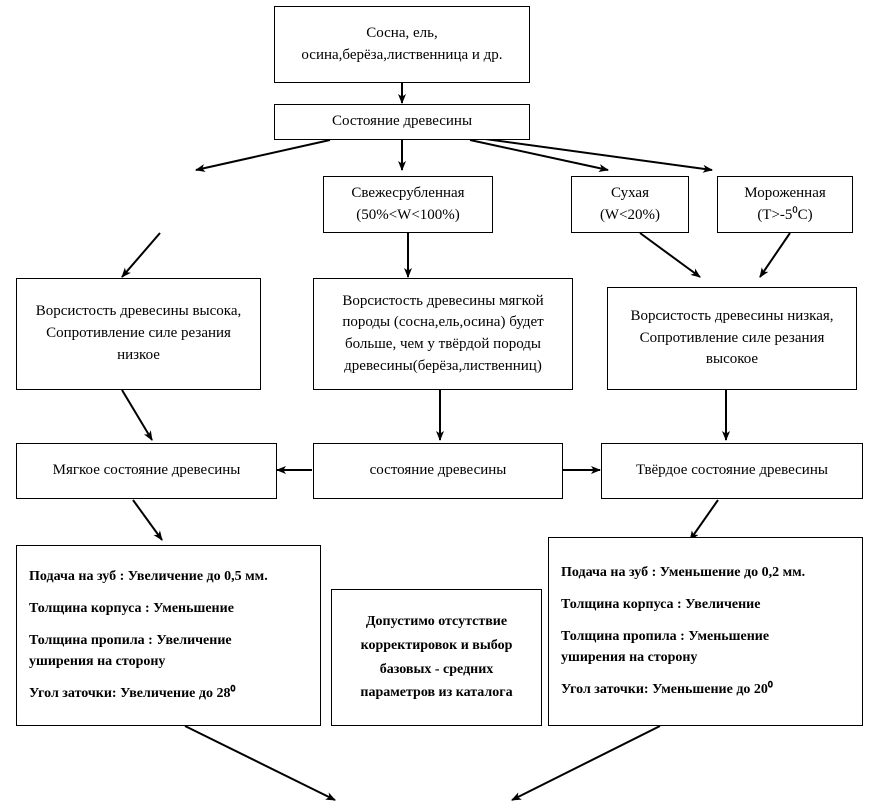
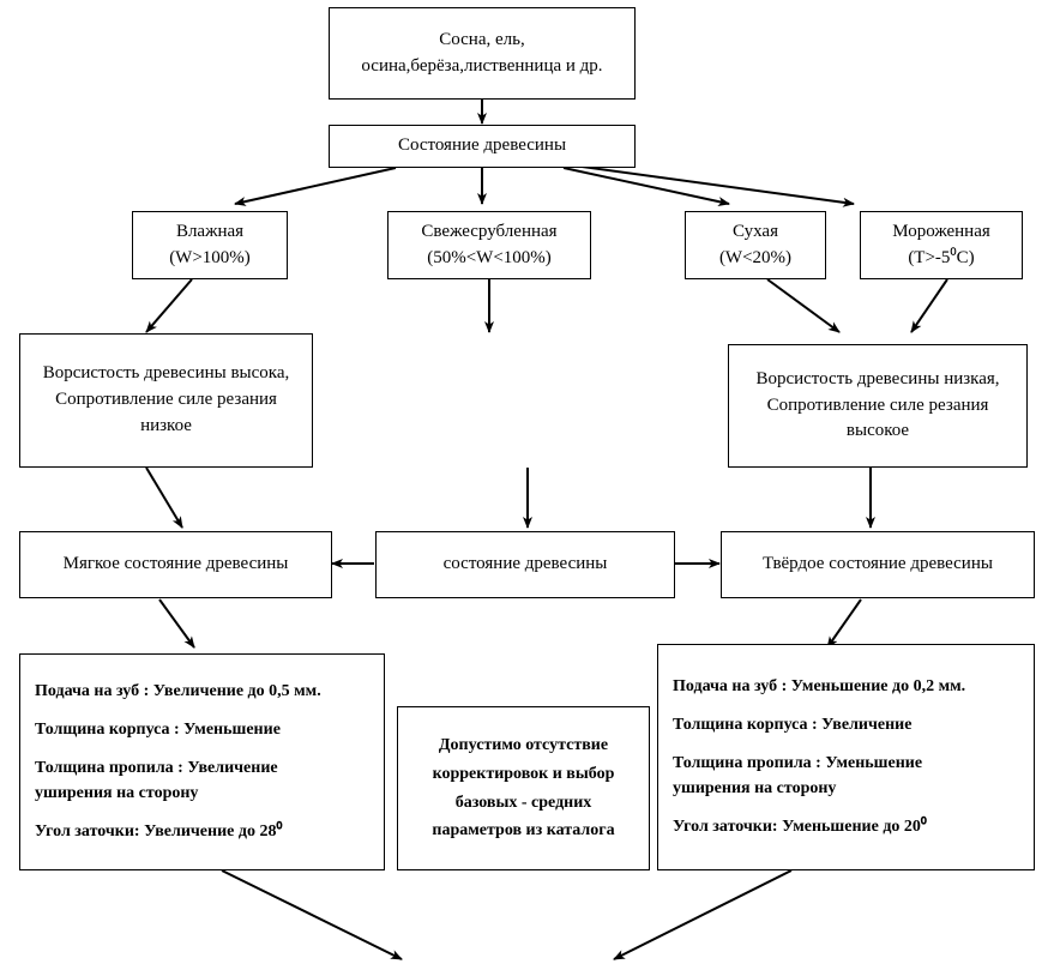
  Сосна, ель,
  осина,берёза,лиственница и др.
  Состояние древесины
+ Влажная
+ (W>100%)
  Свежесрубленная
  (50%<W<100%)
  Сухая
  (W<20%)
  Мороженная
  (T>-5⁰C)
  Ворсистость древесины высока,
  Сопротивление силе резания
  низкое
- Ворсистость древесины мягкой
- породы (сосна,ель,осина) будет
- больше, чем у твёрдой породы
- древесины(берёза,лиственниц)
  Ворсистость древесины низкая,
  Сопротивление силе резания
  высокое
  Мягкое состояние древесины
  состояние древесины
  Твёрдое состояние древесины
  Подача на зуб : Увеличение до 0,5 мм.
  Толщина корпуса : Уменьшение
  Толщина пропила : Увеличение
  уширения на сторону
  Угол заточки: Увеличение до 28⁰
  Допустимо отсутствие
  корректировок и выбор
  базовых - средних
  параметров из каталога
  Подача на зуб : Уменьшение до 0,2 мм.
  Толщина корпуса : Увеличение
  Толщина пропила : Уменьшение
  уширения на сторону
  Угол заточки: Уменьшение до 20⁰
